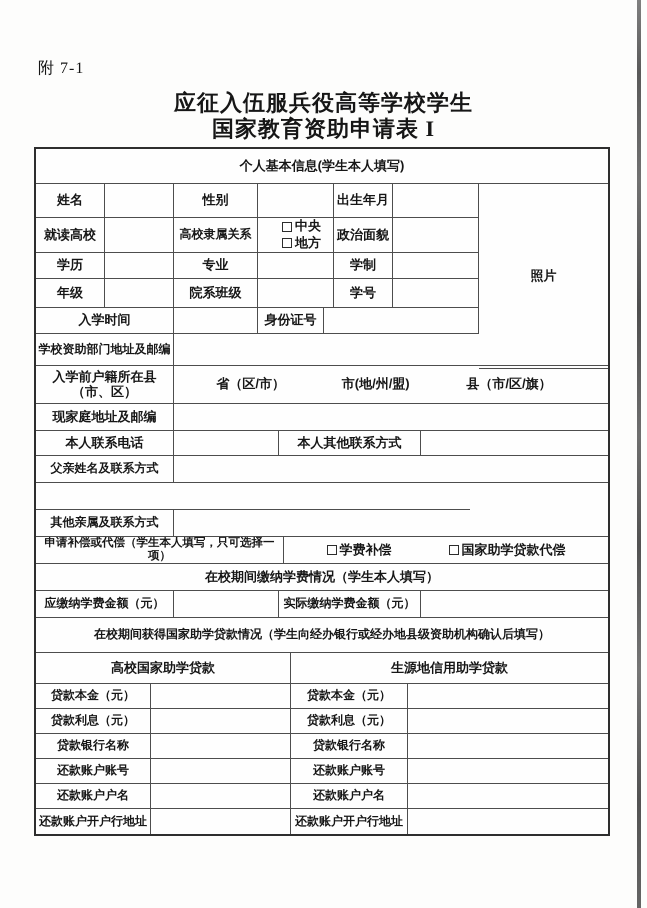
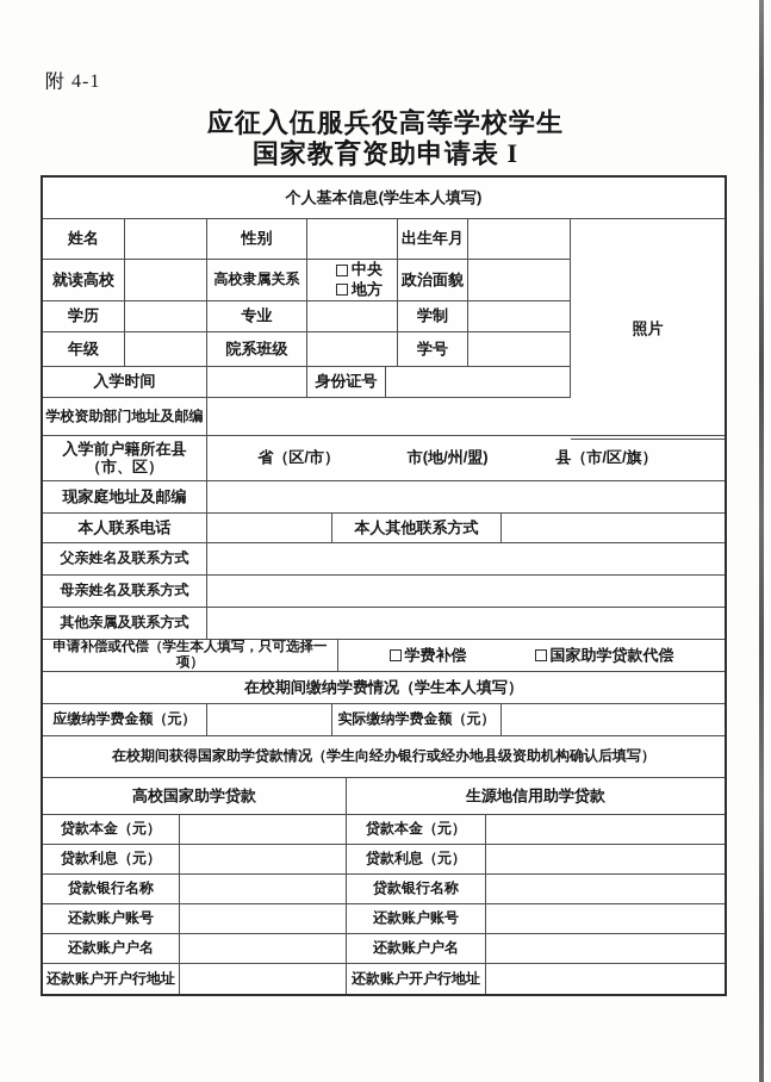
- 附 7-1
+ 附 4-1
  应征入伍服兵役高等学校学生
  国家教育资助申请表 I
  个人基本信息(学生本人填写)
  姓名
  性别
  出生年月
  就读高校
  高校隶属关系
  中央
  地方
  政治面貌
  学历
  专业
  学制
  年级
  院系班级
  学号
  入学时间
  身份证号
  照片
  学校资助部门地址及邮编
  入学前户籍所在县
  （市、区）
  省（区/市）
  市(地/州/盟)
  县（市/区/旗）
  现家庭地址及邮编
  本人联系电话
  本人其他联系方式
  父亲姓名及联系方式
+ 母亲姓名及联系方式
  其他亲属及联系方式
  申请补偿或代偿（学生本人填写，只可选择一项）
  学费补偿
  国家助学贷款代偿
  在校期间缴纳学费情况（学生本人填写）
  应缴纳学费金额（元）
  实际缴纳学费金额（元）
  在校期间获得国家助学贷款情况（学生向经办银行或经办地县级资助机构确认后填写）
  高校国家助学贷款
  生源地信用助学贷款
  贷款本金（元）
  贷款本金（元）
  贷款利息（元）
  贷款利息（元）
  贷款银行名称
  贷款银行名称
  还款账户账号
  还款账户账号
  还款账户户名
  还款账户户名
  还款账户开户行地址
  还款账户开户行地址
